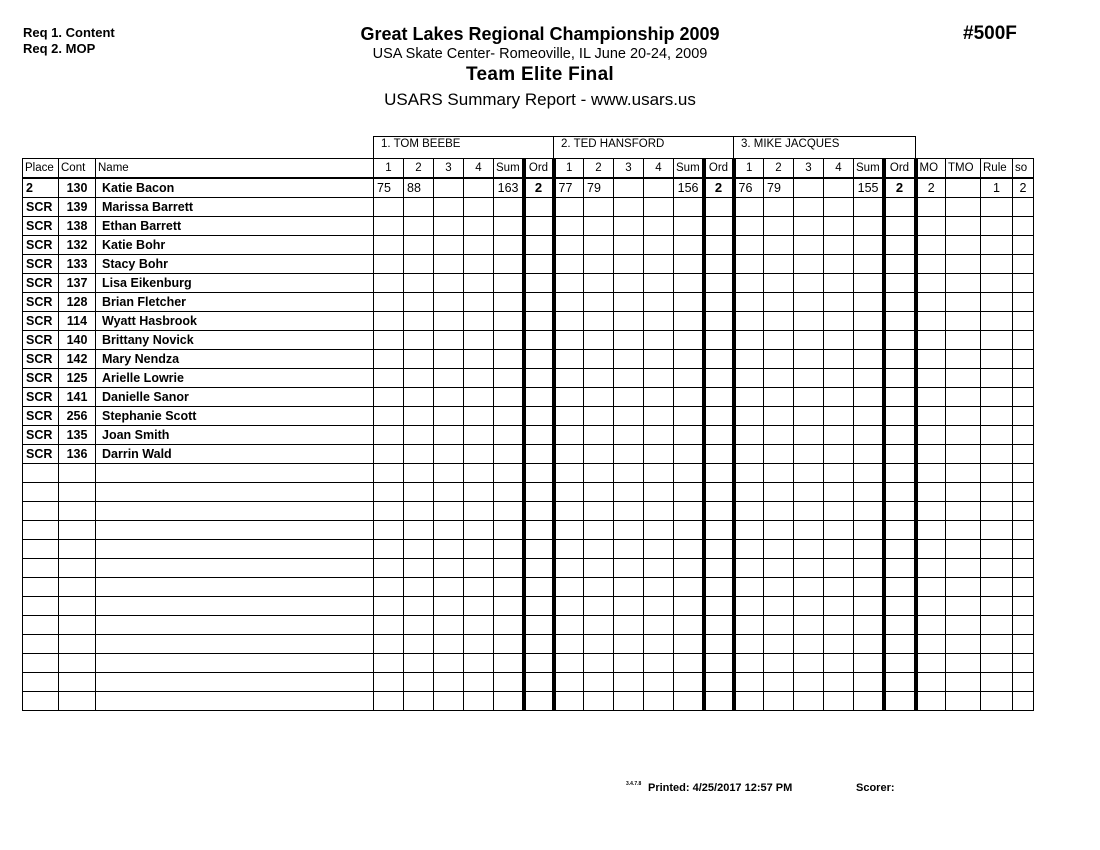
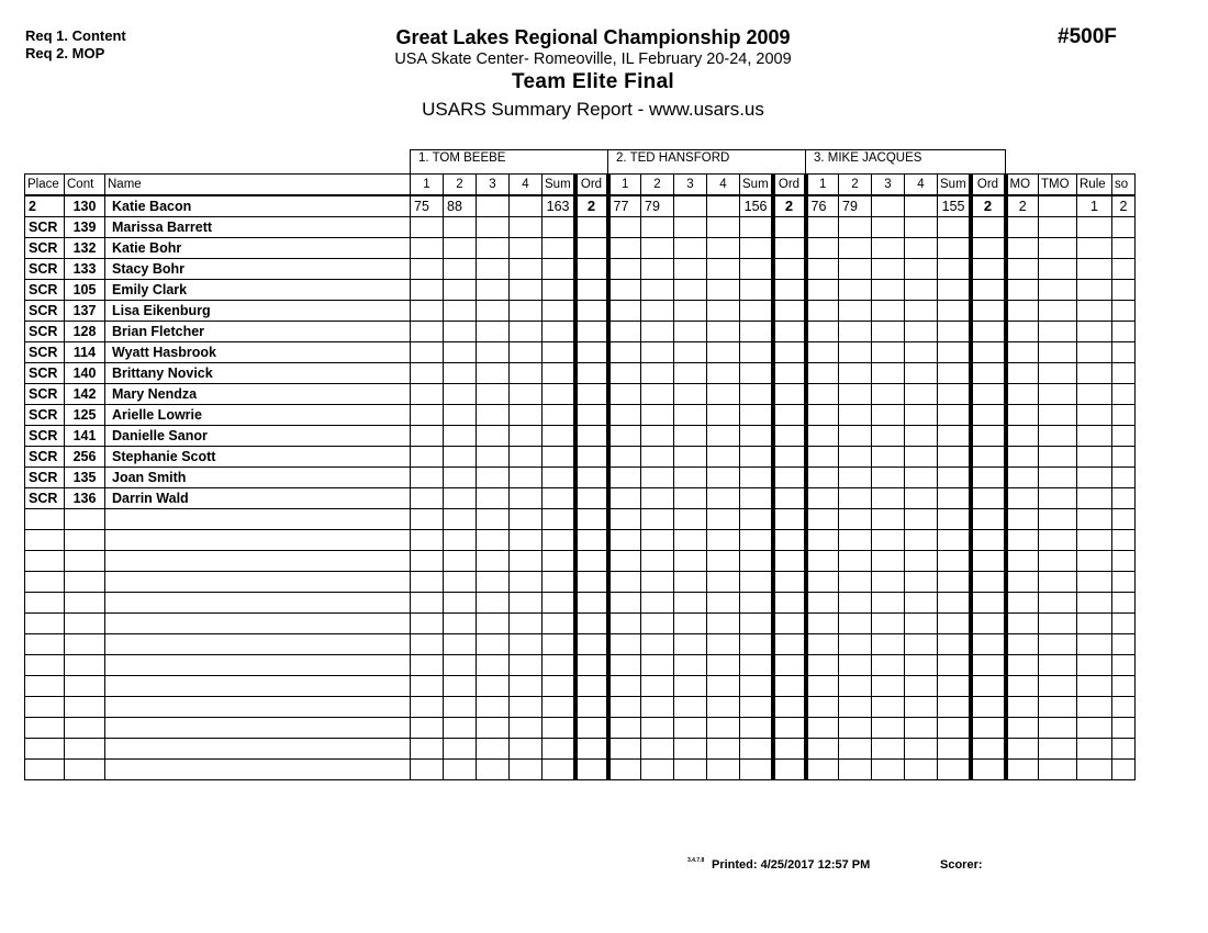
  Req 1. Content
  Req 2. MOP
  Great Lakes Regional Championship 2009
- USA Skate Center- Romeoville, IL June 20-24, 2009
+ USA Skate Center- Romeoville, IL February 20-24, 2009
  Team Elite Final
  USARS Summary Report - www.usars.us
  #500F
  1. TOM BEEBE
  2. TED HANSFORD
  3. MIKE JACQUES
  Place	Cont	Name	1	2	3	4	Sum	Ord	1	2	3	4	Sum	Ord	1	2	3	4	Sum	Ord	MO	TMO	Rule	so
  2	130	Katie Bacon	75	88			163	2	77	79			156	2	76	79			155	2	2		1	2
  SCR	139	Marissa Barrett
- SCR	138	Ethan Barrett
  SCR	132	Katie Bohr
  SCR	133	Stacy Bohr
+ SCR	105	Emily Clark
  SCR	137	Lisa Eikenburg
  SCR	128	Brian Fletcher
  SCR	114	Wyatt Hasbrook
  SCR	140	Brittany Novick
  SCR	142	Mary Nendza
  SCR	125	Arielle Lowrie
  SCR	141	Danielle Sanor
  SCR	256	Stephanie Scott
  SCR	135	Joan Smith
  SCR	136	Darrin Wald
  Printed: 4/25/2017 12:57 PM
  Scorer:
